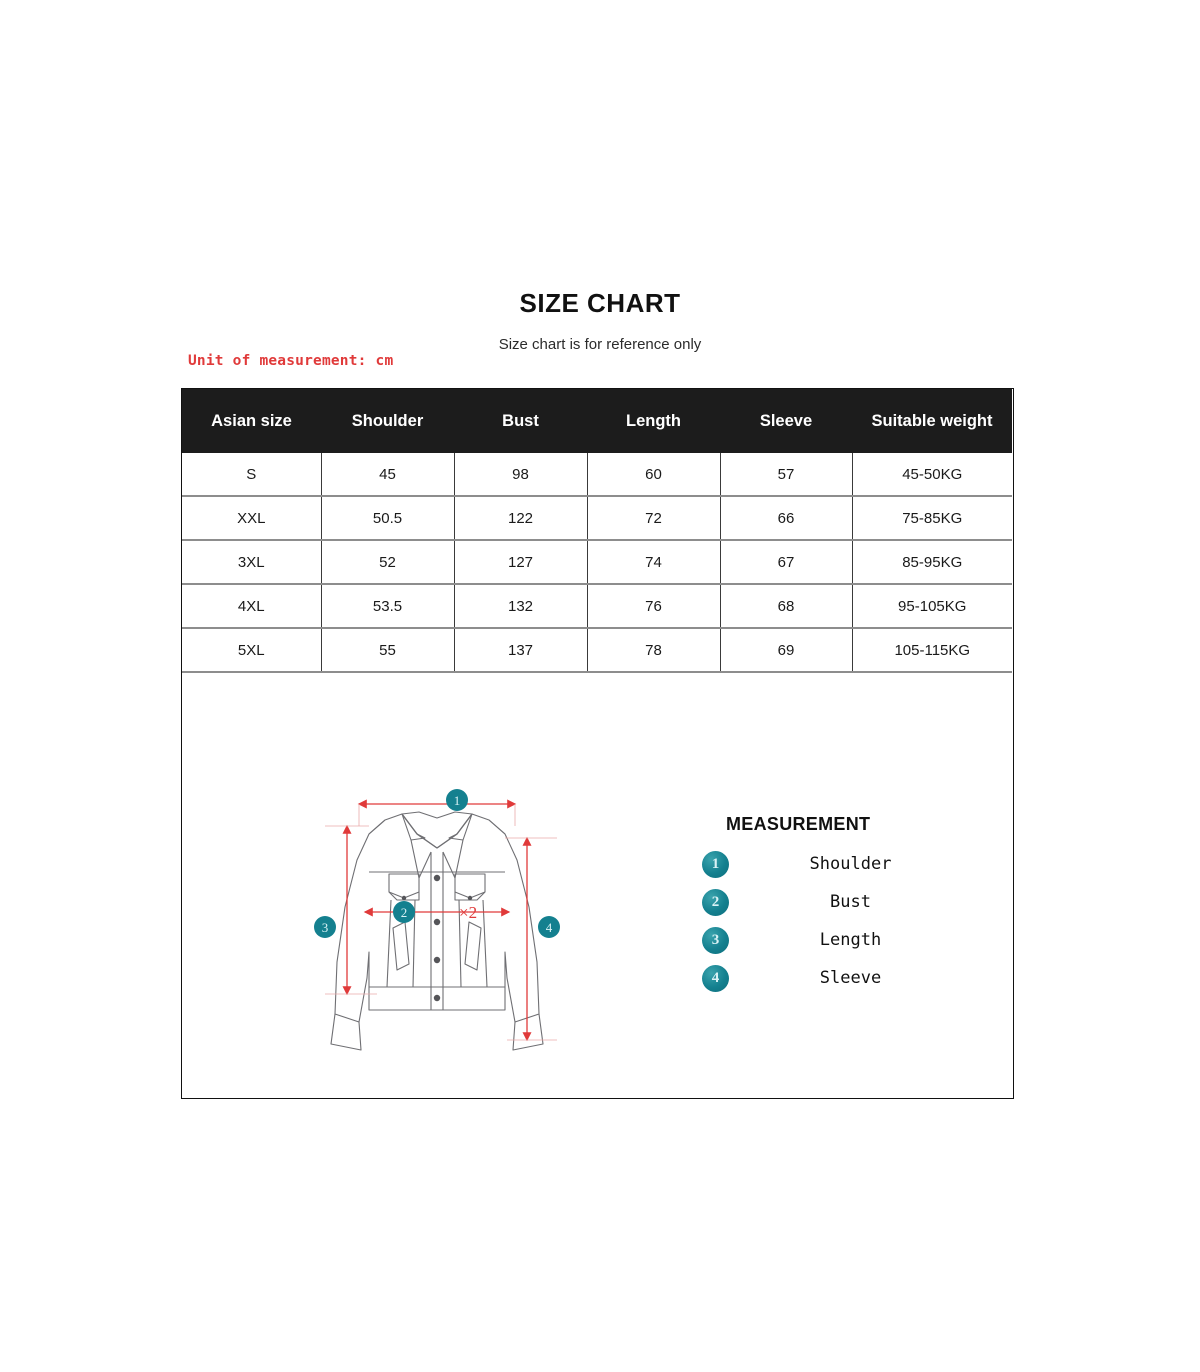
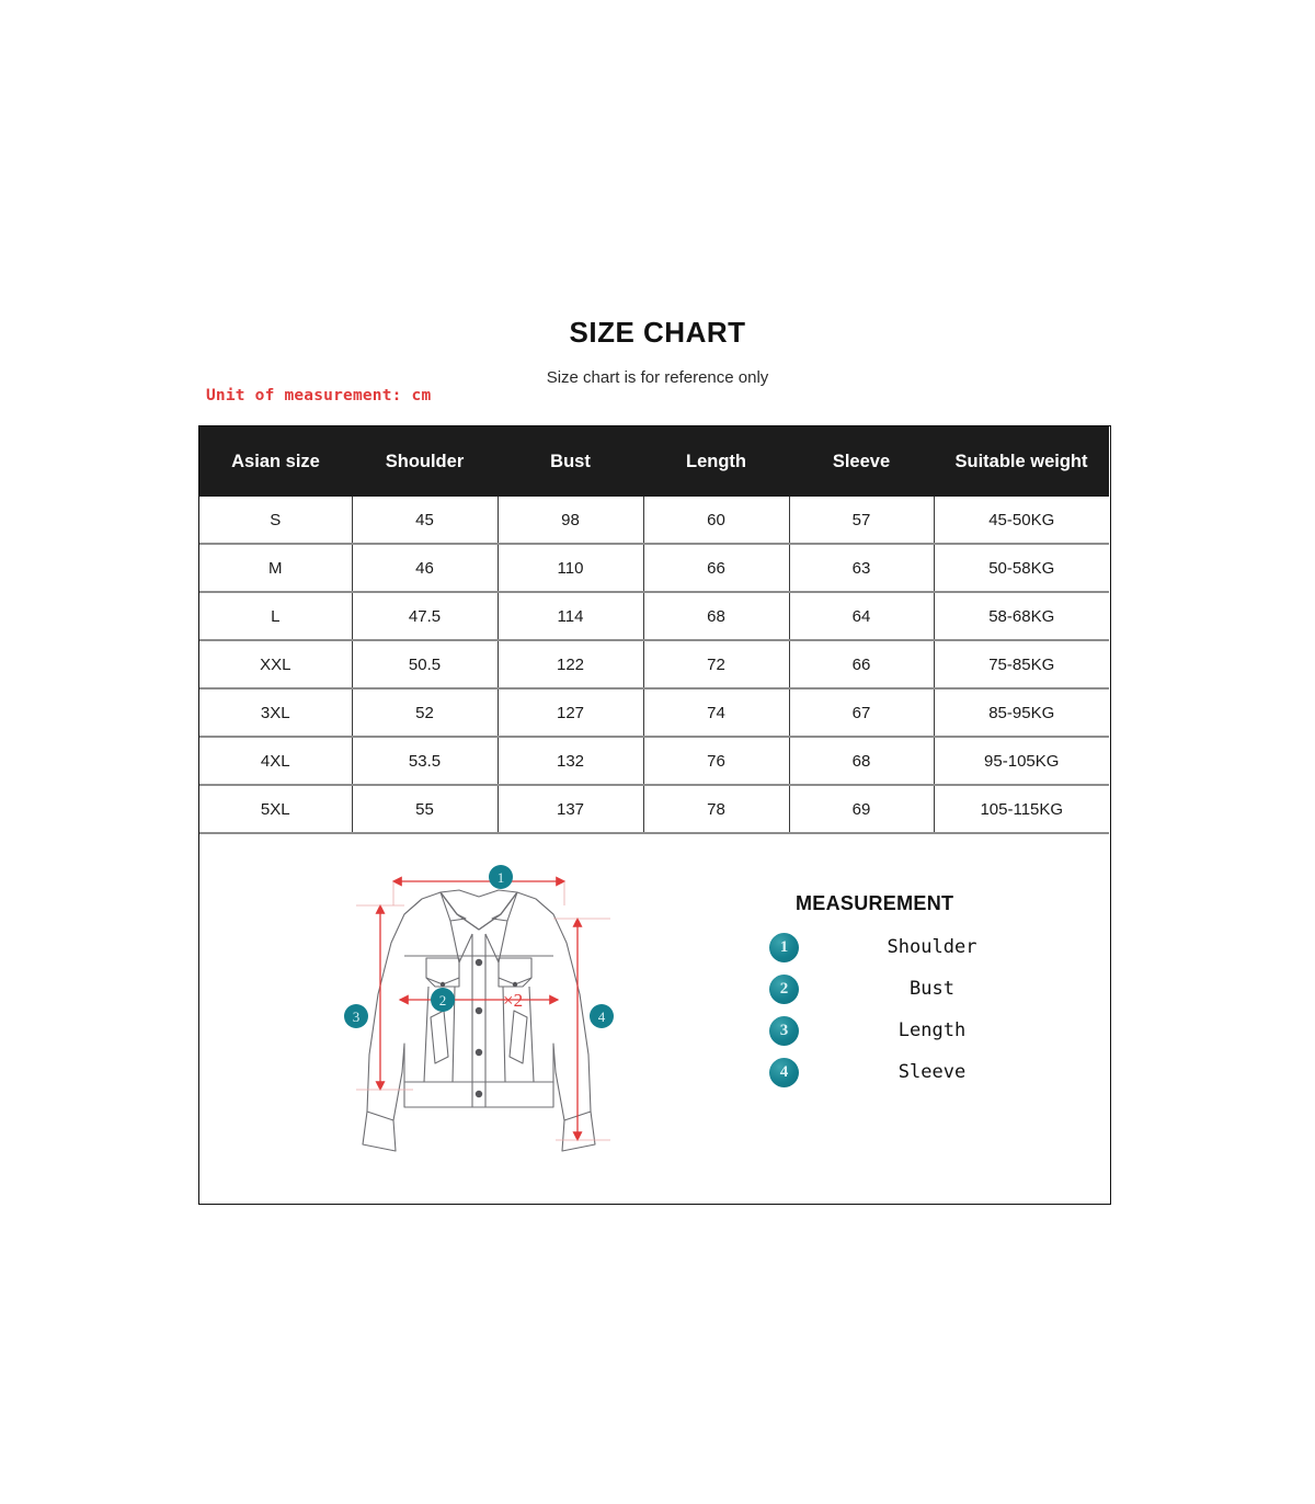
  SIZE CHART
  Size chart is for reference only
  Unit of measurement: cm
  Asian size	Shoulder	Bust	Length	Sleeve	Suitable weight
  S	45	98	60	57	45-50KG
+ M	46	110	66	63	50-58KG
+ L	47.5	114	68	64	58-68KG
  XXL	50.5	122	72	66	75-85KG
  3XL	52	127	74	67	85-95KG
  4XL	53.5	132	76	68	95-105KG
  5XL	55	137	78	69	105-115KG
  ×2
  1
  2
  3
  4
  MEASUREMENT
  1
  Shoulder
  2
  Bust
  3
  Length
  4
  Sleeve
